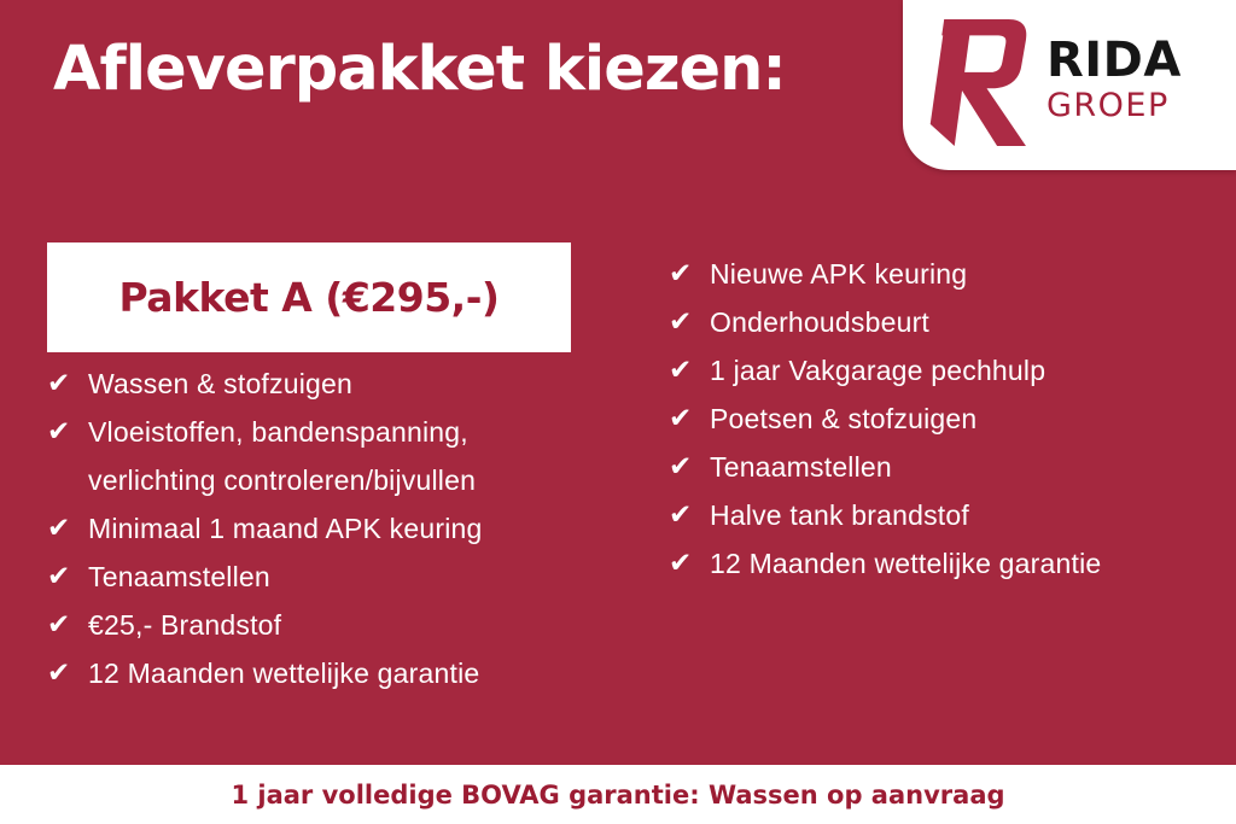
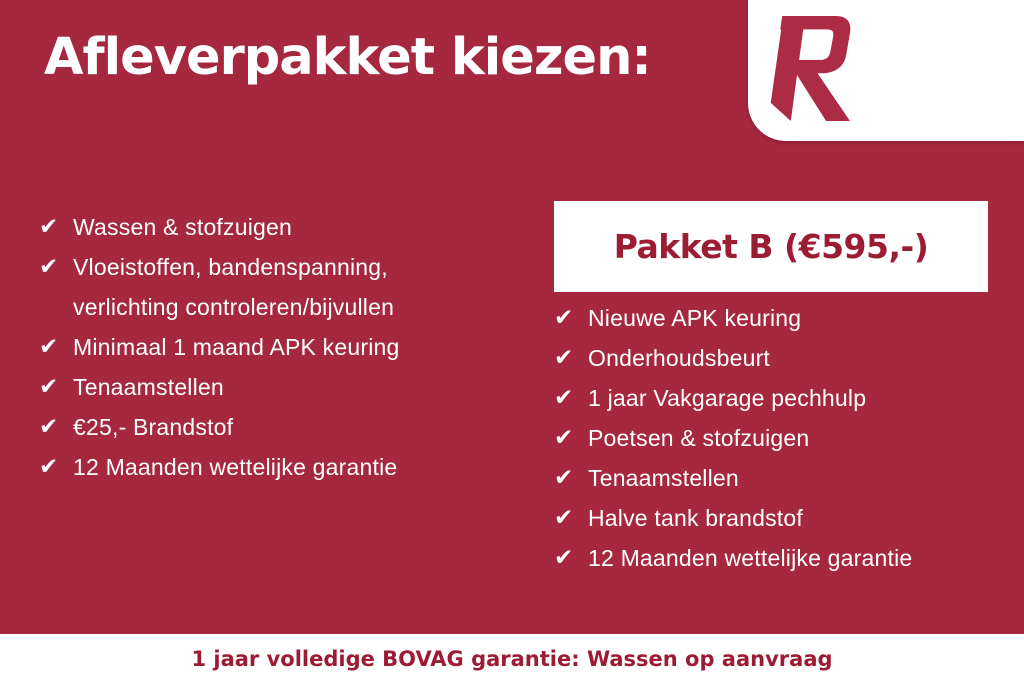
  Afleverpakket kiezen:
- RIDA
- GROEP
- Pakket A (€295,-)
  ✔
  Wassen & stofzuigen
  ✔
  Vloeistoffen, bandenspanning, verlichting controleren/bijvullen
  ✔
  Minimaal 1 maand APK keuring
  ✔
  Tenaamstellen
  ✔
  €25,- Brandstof
  ✔
  12 Maanden wettelijke garantie
+ Pakket B (€595,-)
  ✔
  Nieuwe APK keuring
  ✔
  Onderhoudsbeurt
  ✔
  1 jaar Vakgarage pechhulp
  ✔
  Poetsen & stofzuigen
  ✔
  Tenaamstellen
  ✔
  Halve tank brandstof
  ✔
  12 Maanden wettelijke garantie
  1 jaar volledige BOVAG garantie: Wassen op aanvraag
